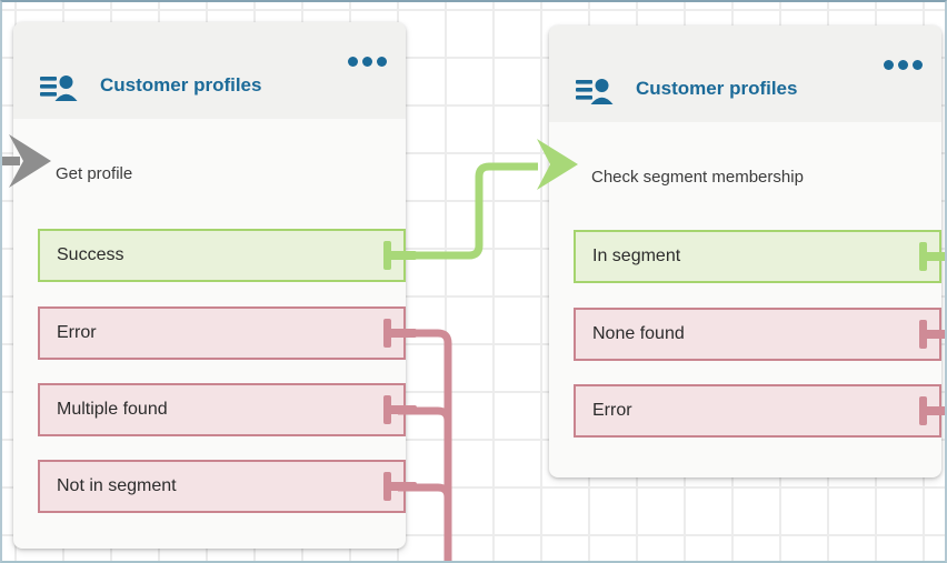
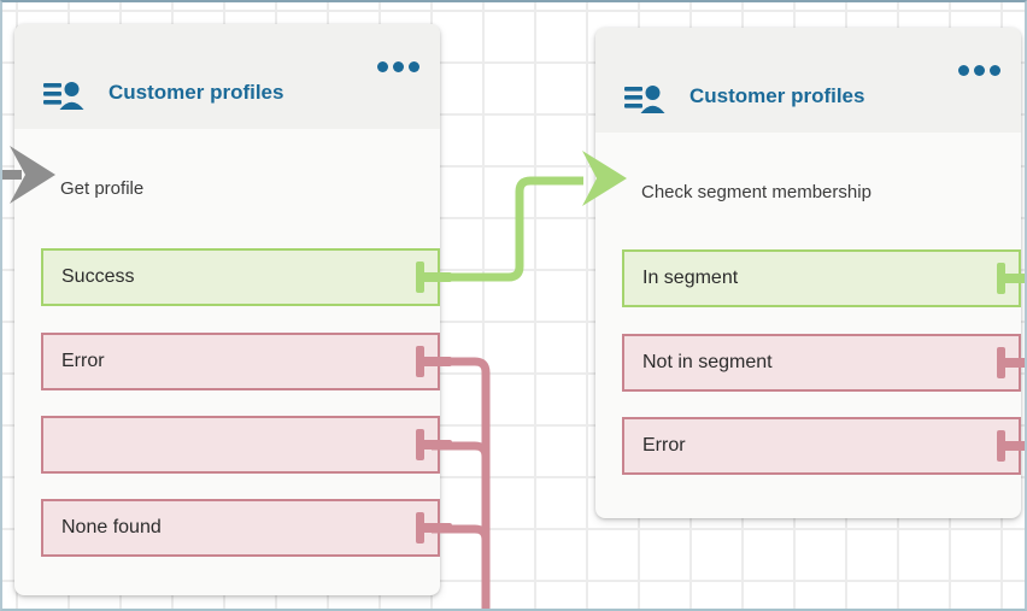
  Customer profiles
  Get profile
  Success
  Error
- Multiple found
- Not in segment
+ None found
  Customer profiles
  Check segment membership
  In segment
- None found
+ Not in segment
  Error
